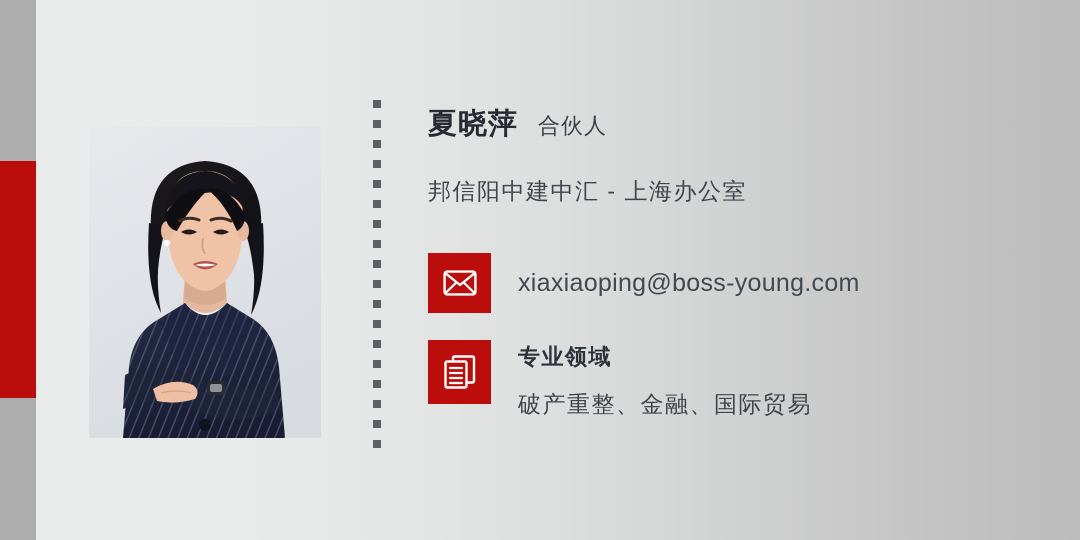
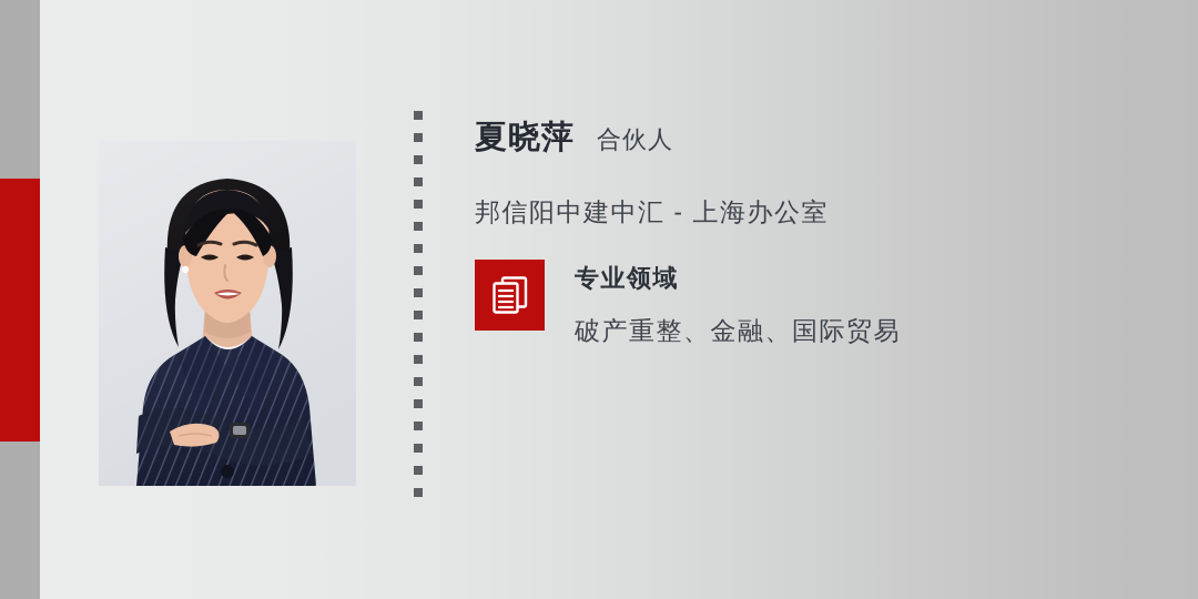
  夏晓萍
  合伙人
  邦信阳中建中汇 - 上海办公室
- xiaxiaoping@boss-young.com
  专业领域
  破产重整、金融、国际贸易
